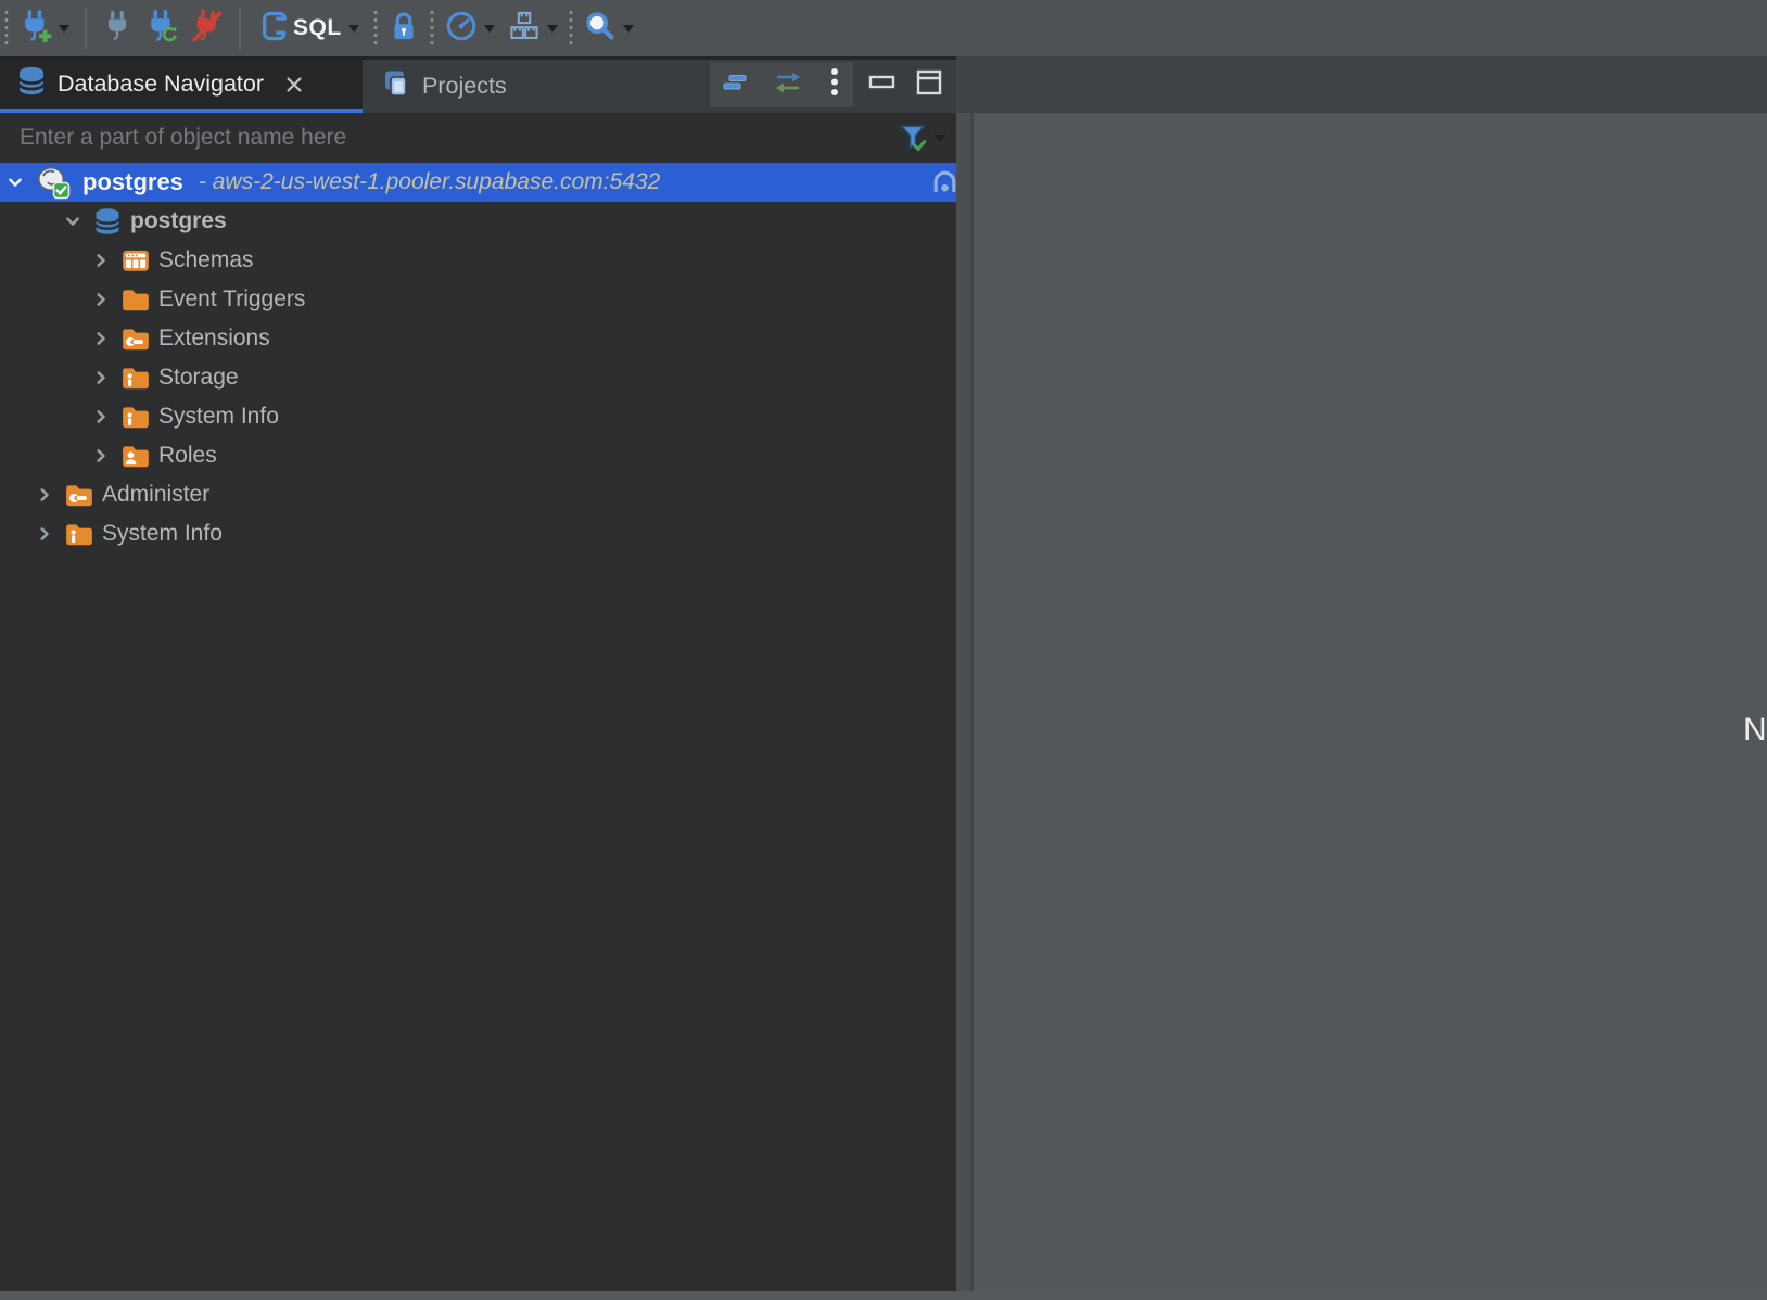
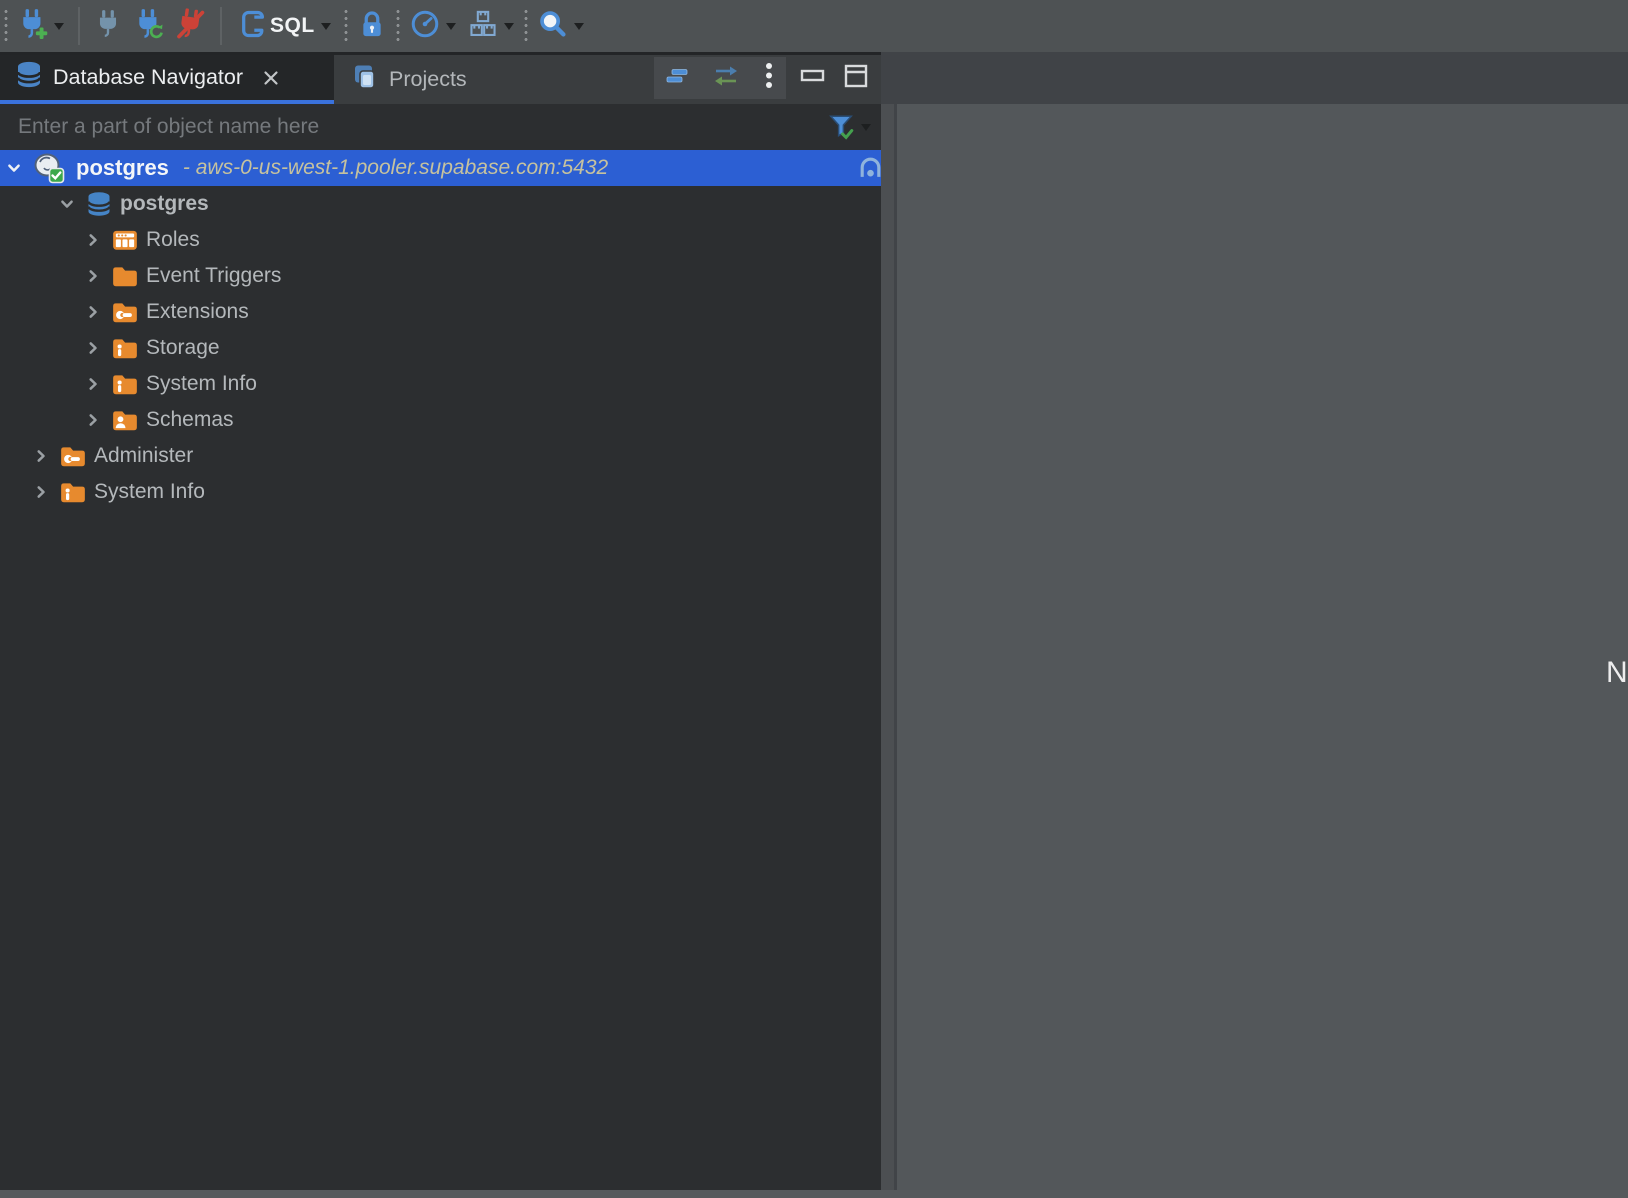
  SQL
  Database Navigator
  Projects
  N
  Enter a part of object name here
  postgres
- - aws-2-us-west-1.pooler.supabase.com:5432
+ - aws-0-us-west-1.pooler.supabase.com:5432
  postgres
- Schemas
+ Roles
  Event Triggers
  Extensions
  Storage
  System Info
- Roles
+ Schemas
  Administer
  System Info
